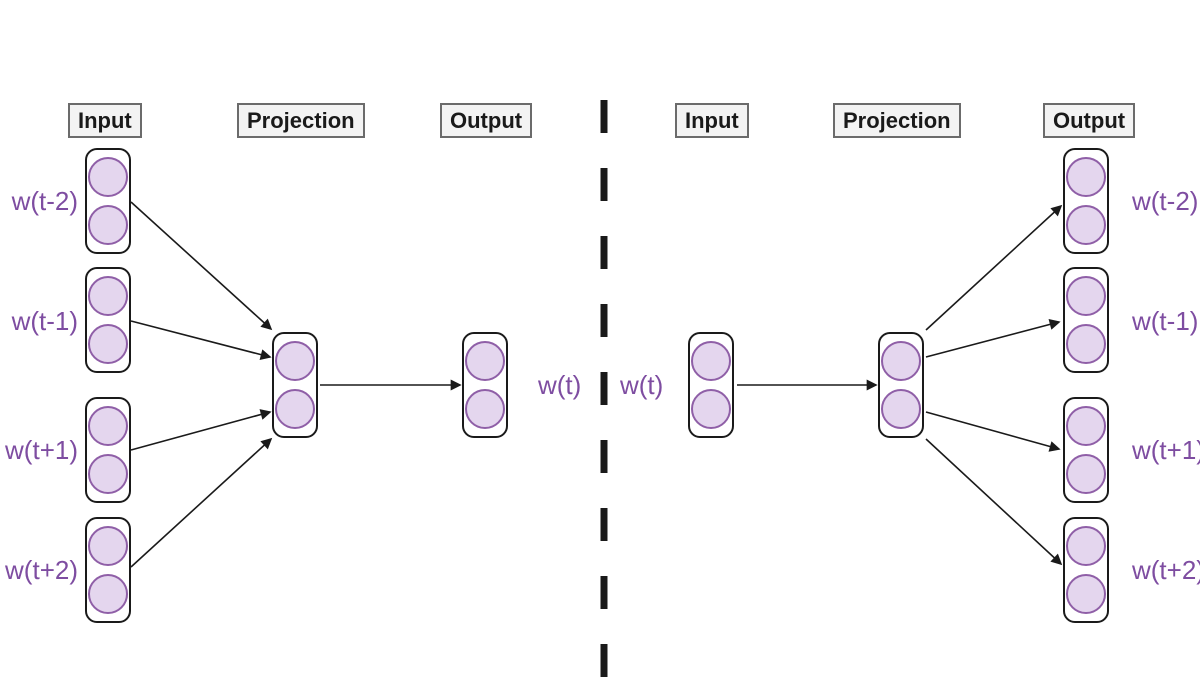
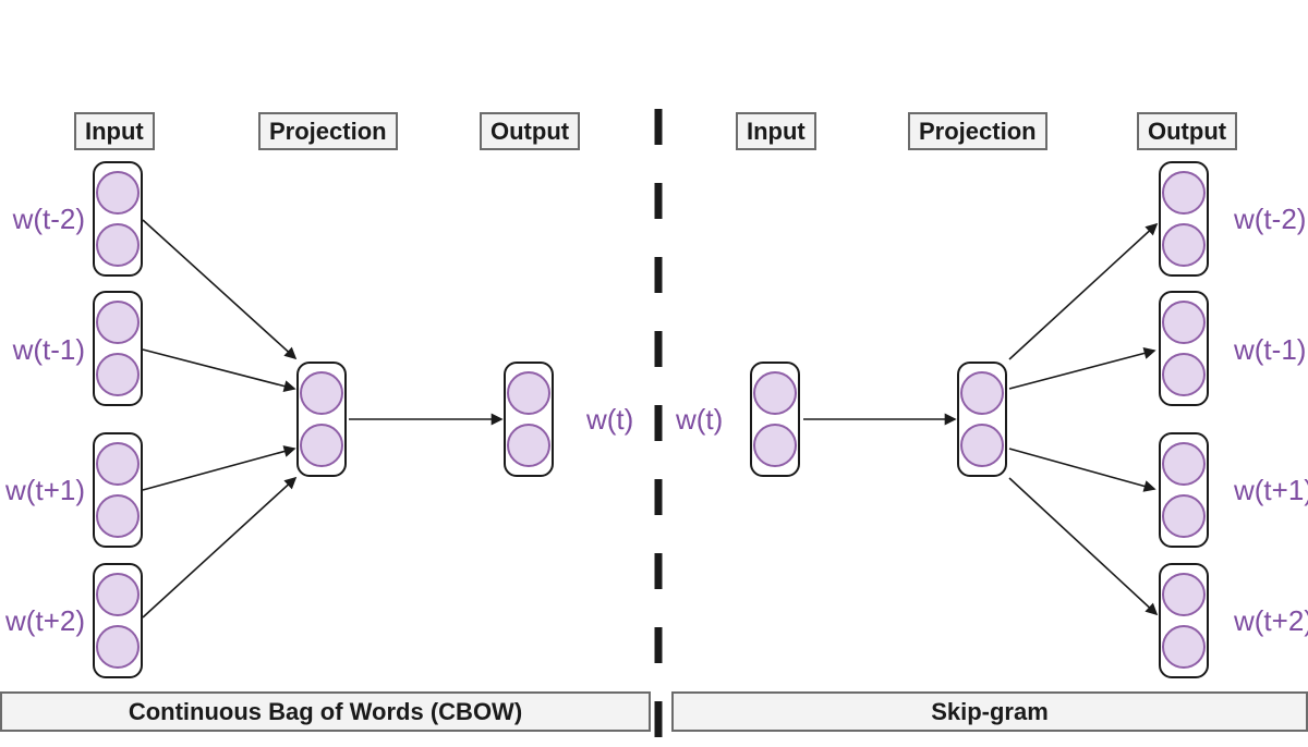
  Input
  Projection
  Output
  Input
  Projection
  Output
  w(t-2)
  w(t-1)
  w(t+1)
  w(t+2)
  w(t)
  w(t)
  w(t-2)
  w(t-1)
  w(t+1
  w(t+2
+ Continuous Bag of Words (CBOW)
+ Skip-gram
